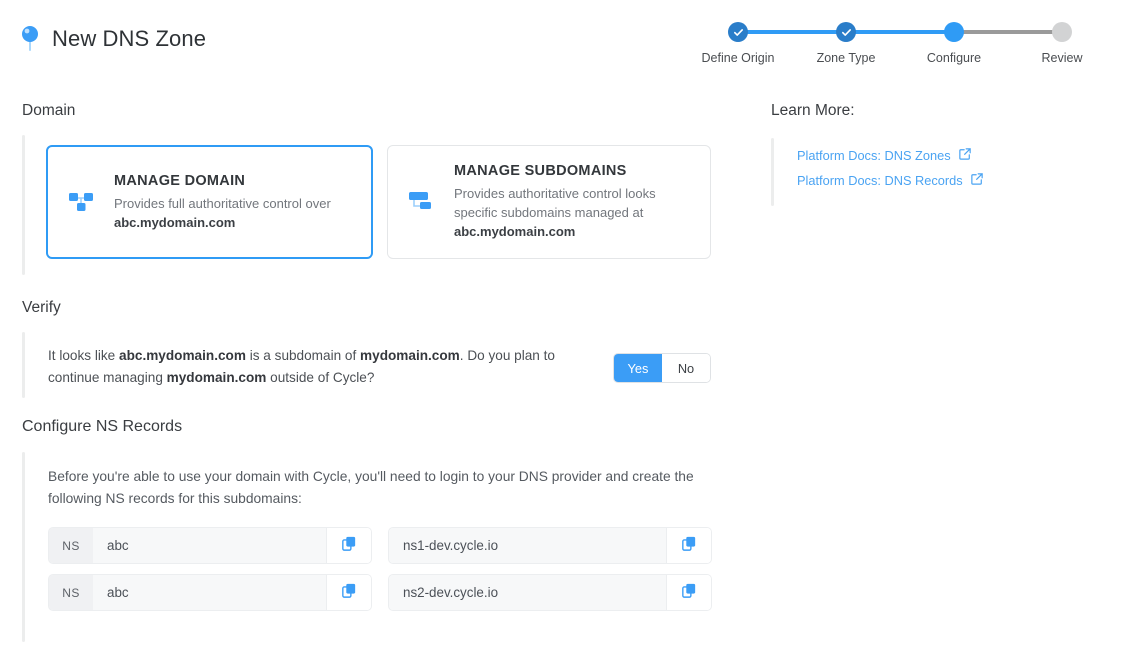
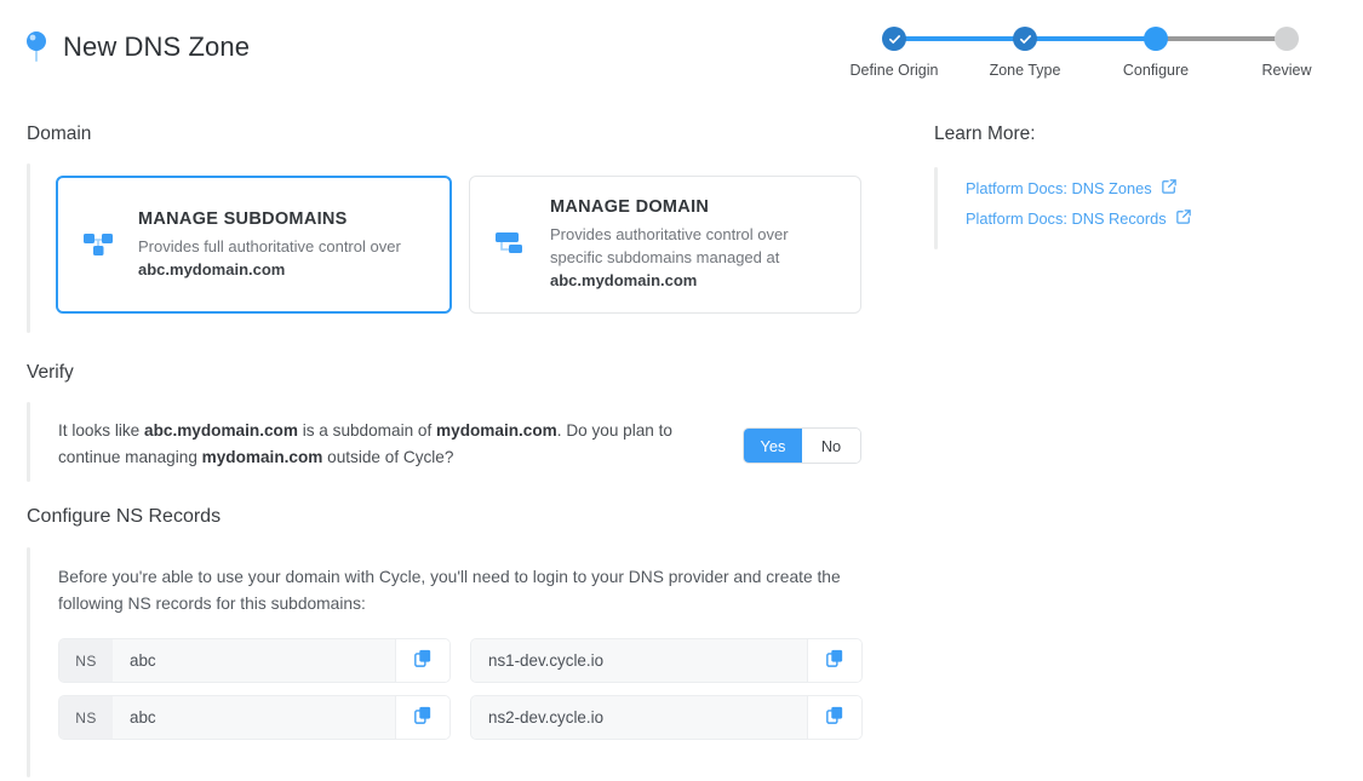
  New DNS Zone
  Define Origin
  Zone Type
  Configure
  Review
  Domain
- MANAGE DOMAIN
+ MANAGE SUBDOMAINS
  Provides full authoritative control over
  abc.mydomain.com
- MANAGE SUBDOMAINS
+ MANAGE DOMAIN
- Provides authoritative control looks specific subdomains managed at
+ Provides authoritative control over specific subdomains managed at
  abc.mydomain.com
  Learn More:
  Platform Docs: DNS Zones
  Platform Docs: DNS Records
  Verify
  It looks like abc.mydomain.com is a subdomain of mydomain.com. Do you plan to continue managing mydomain.com outside of Cycle?
  Yes
  No
  Configure NS Records
  Before you're able to use your domain with Cycle, you'll need to login to your DNS provider and create the following NS records for this subdomains:
  NS
  abc
  ns1-dev.cycle.io
  NS
  abc
  ns2-dev.cycle.io
